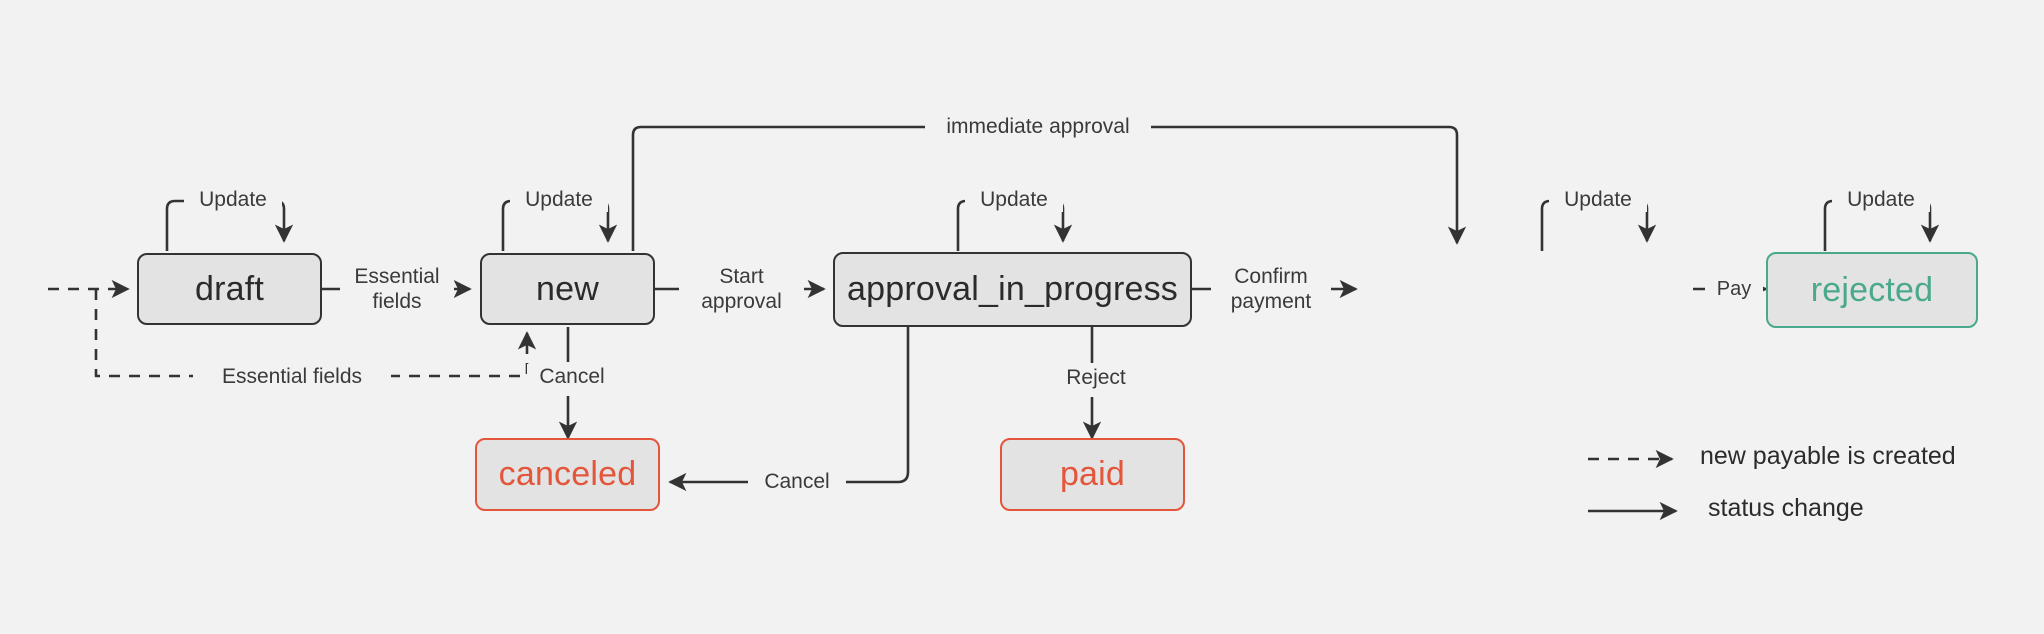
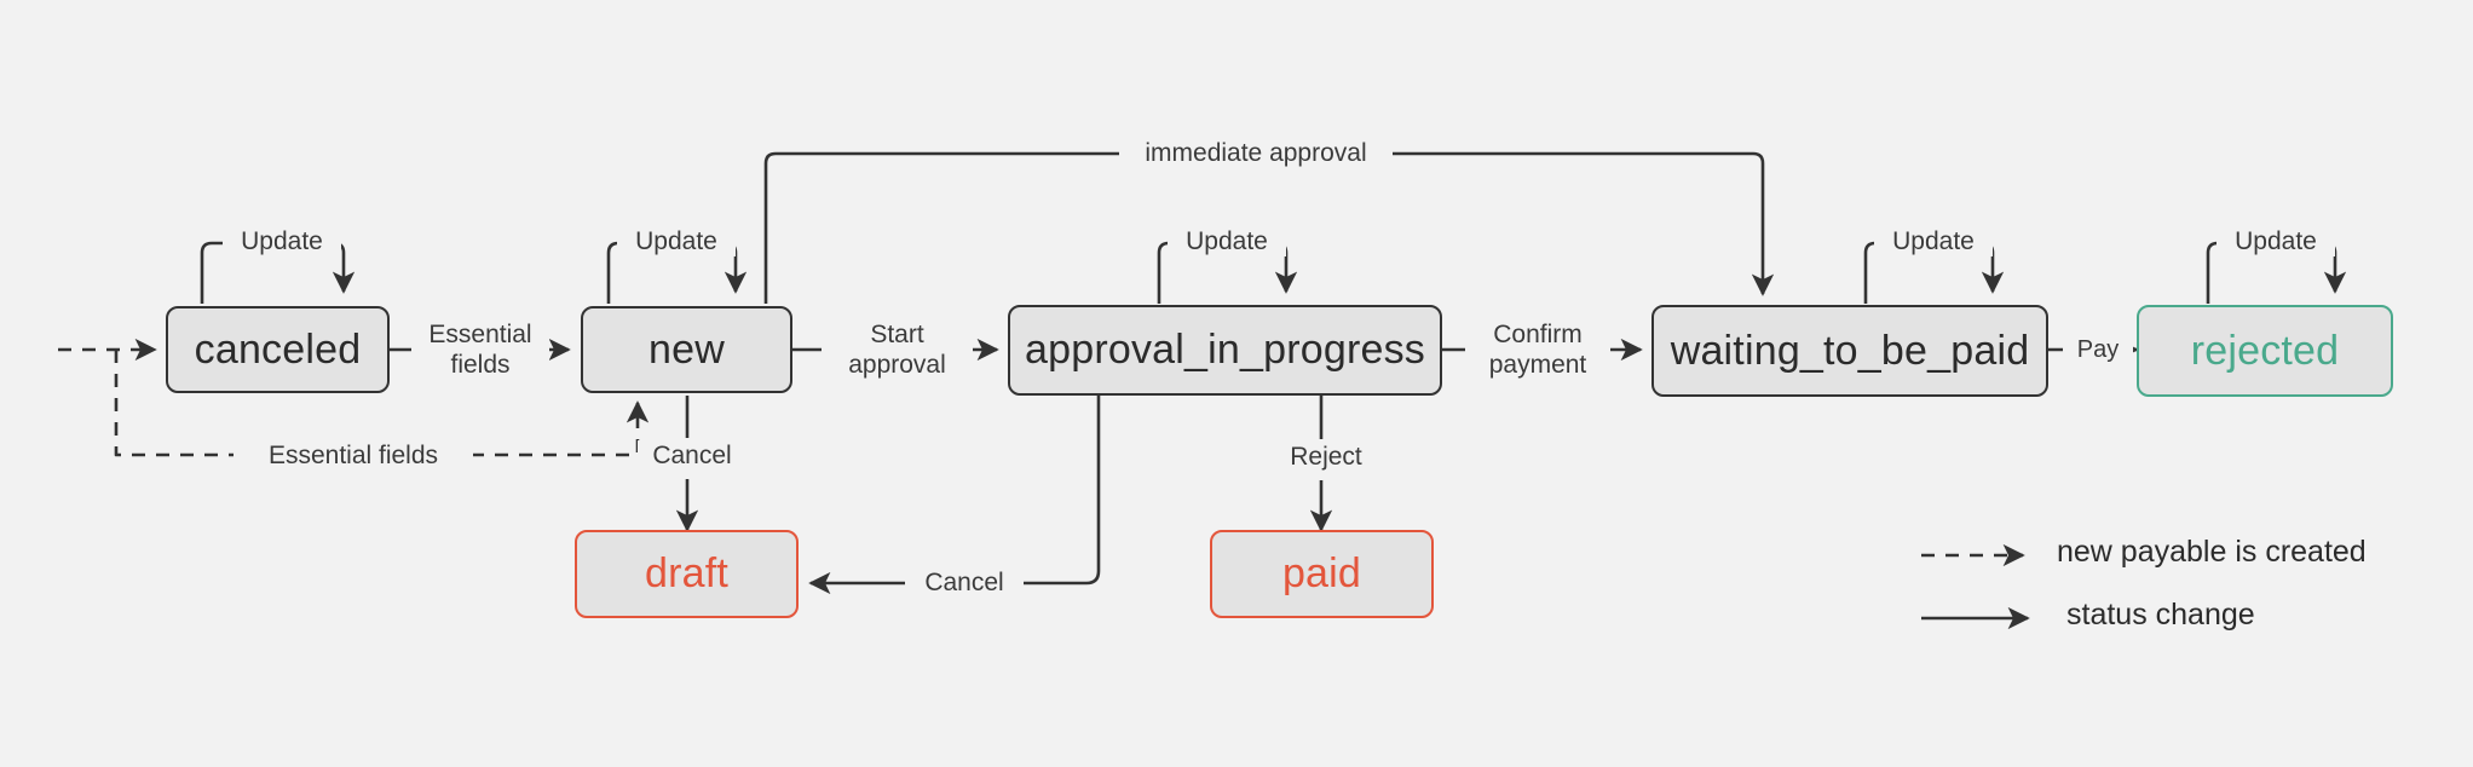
- draft
+ canceled
  new
  approval_in_progress
+ waiting_to_be_paid
  rejected
- canceled
+ draft
  paid
  Update
  Essential
  fields
  Essential fields
  Update
  Start
  approval
  immediate approval
  Cancel
  Update
  Confirm
  payment
  Reject
  Cancel
  Update
  Pay
  Update
  new payable is created
  status change
